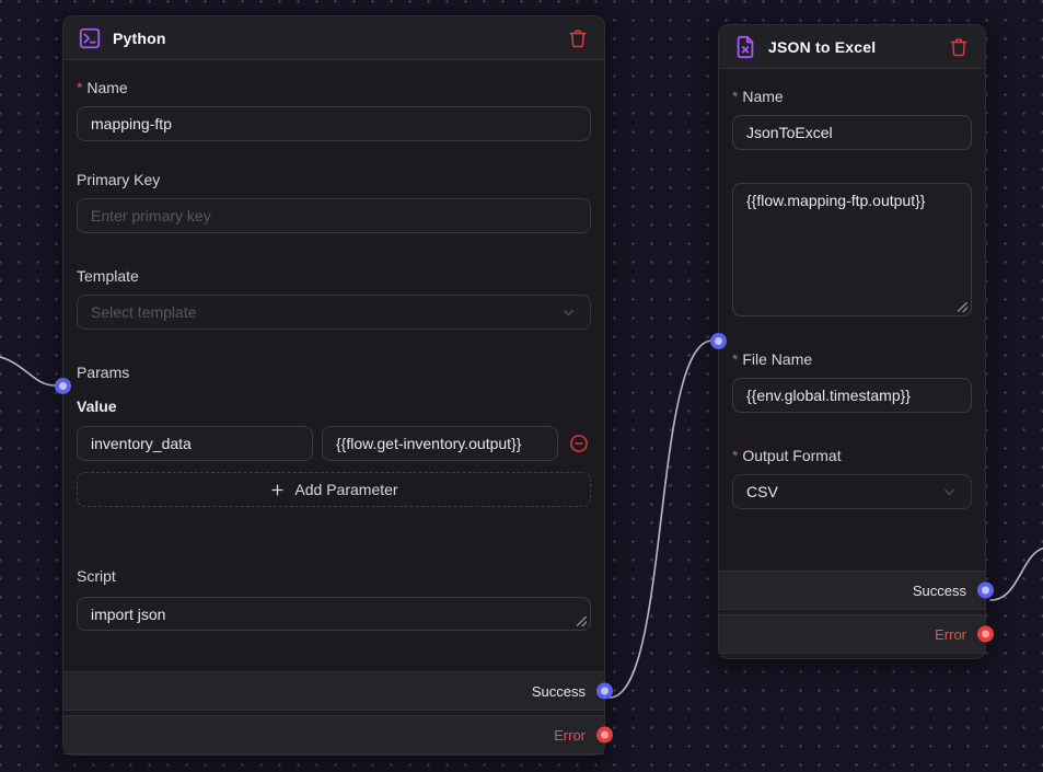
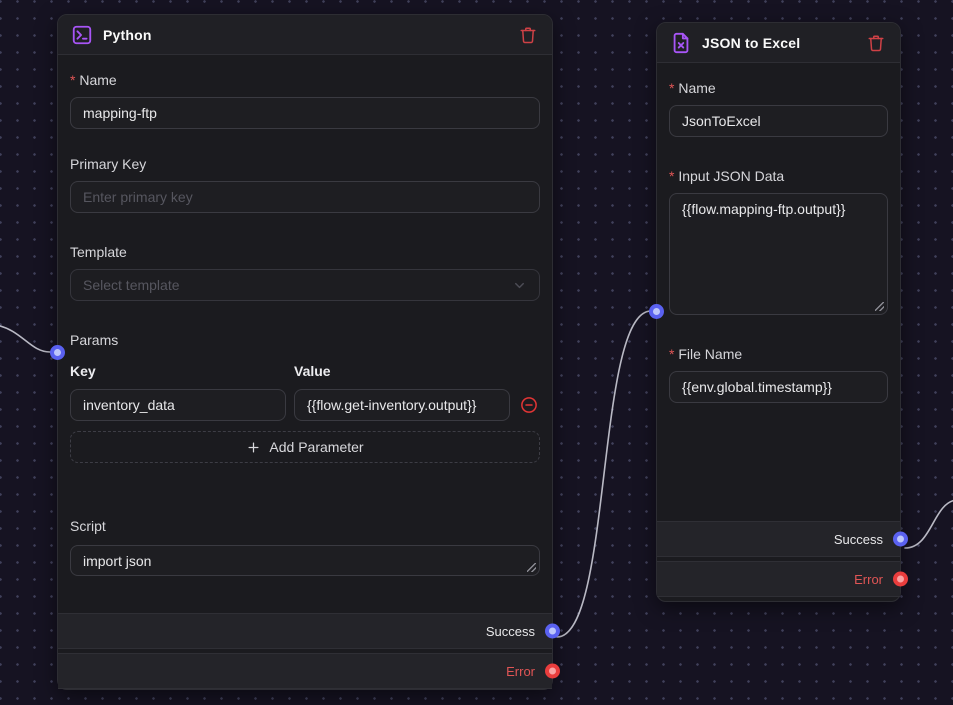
  Python
  Name
  mapping-ftp
  Primary Key
  Enter primary key
  Template
  Select template
  Params
+ Key
  Value
  inventory_data
  {{flow.get-inventory.output}}
  Add Parameter
  Script
  import json
  Success
  Error
  JSON to Excel
  Name
  JsonToExcel
+ Input JSON Data
  {{flow.mapping-ftp.output}}
  File Name
  {{env.global.timestamp}}
- Output Format
- CSV
  Success
  Error
